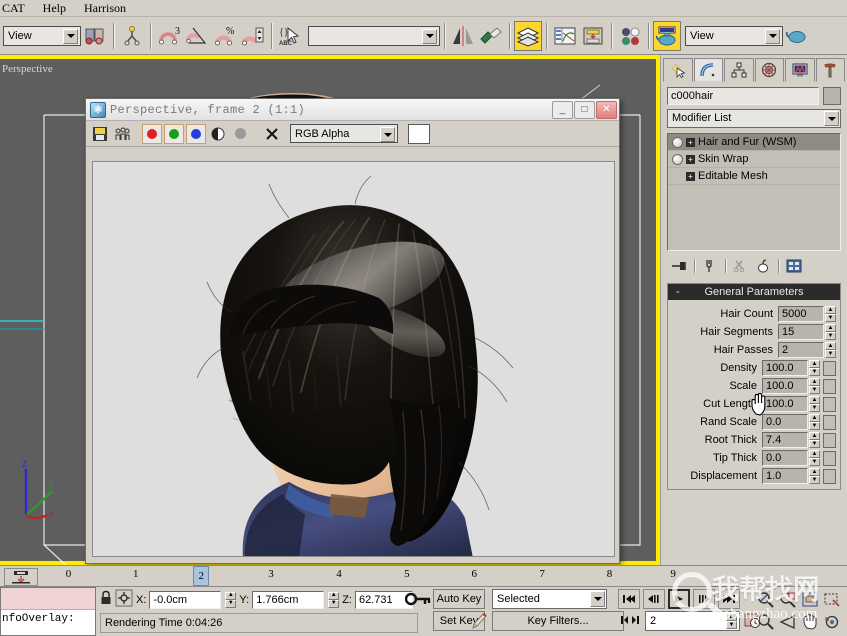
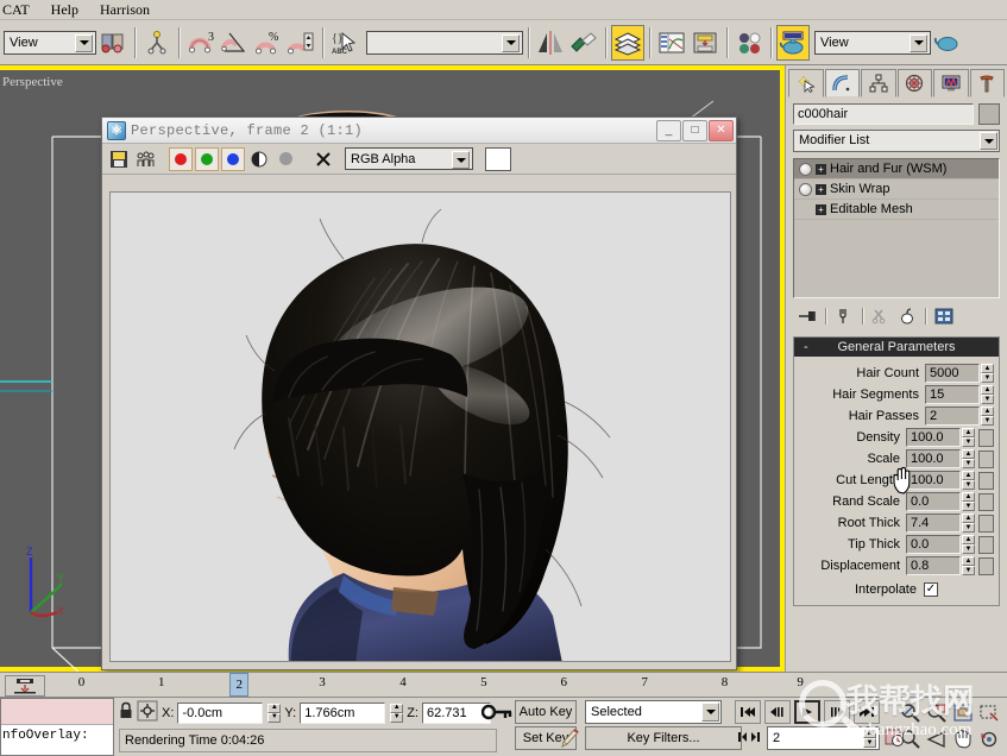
  CAT
  Help
  Harrison
  View
  3
  %
  {}
  View
  Perspective
  Z
  Y
  X
  ⚛
  Perspective, frame 2 (1:1)
  _
  □
  ✕
  RGB Alpha
  c000hair
  Modifier List
  +
  Hair and Fur (WSM)
  +
  Skin Wrap
  +
  Editable Mesh
  -
  General Parameters
  Hair Count
  5000
  Hair Segments
  15
  Hair Passes
  2
  Density
  100.0
  Scale
  100.0
  Cut Lengt
  100.0
  Rand Scale
  0.0
  Root Thick
  7.4
  Tip Thick
  0.0
  Displacement
- 1.0
+ 0.8
+ Interpolate
+ ✓
  0
  1
  2
  3
  4
  5
  6
  7
  8
  9
  nfoOverlay:
  X:
  -0.0cm
  Y:
  1.766cm
  Z:
  62.731
  Rendering Time 0:04:26
  Auto Key
  Set Key
  Selected
  Key Filters...
  2
  我帮找网
  wobangzhao.com
